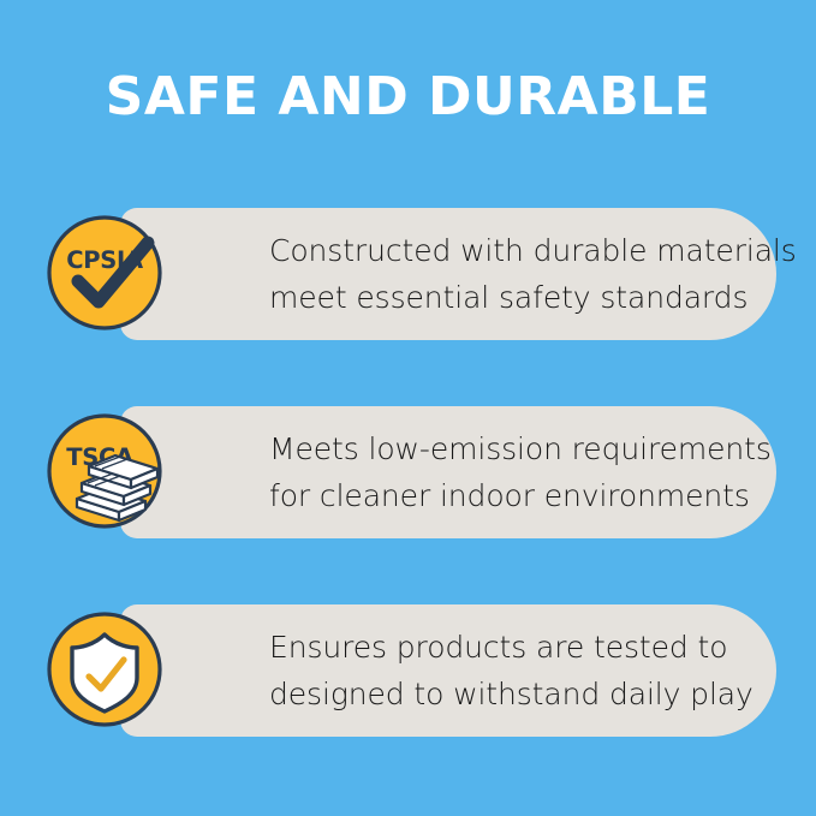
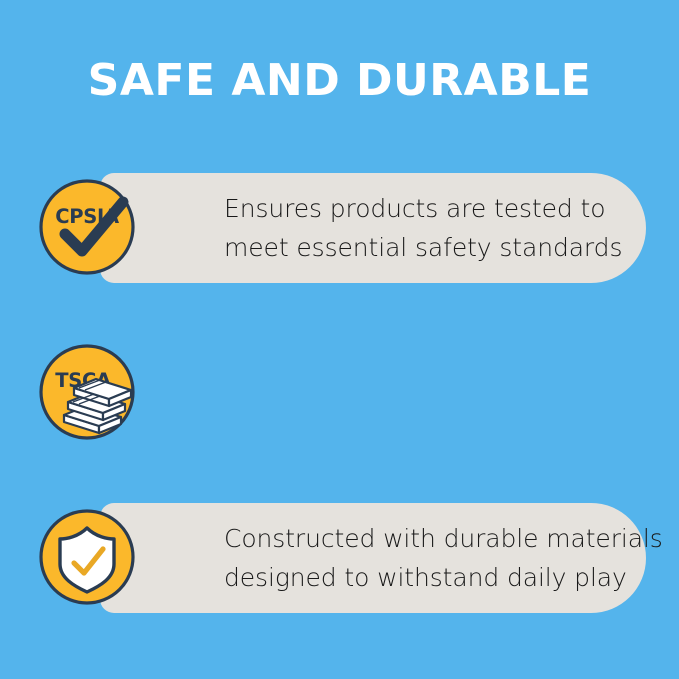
  SAFE AND DURABLE
- Constructed with durable materials
+ Ensures products are tested to
  meet essential safety standards
  CPSI
- Meets low-emission requirements
- for cleaner indoor environments
  TSC
- Ensures products are tested to
+ Constructed with durable materials
  designed to withstand daily play
